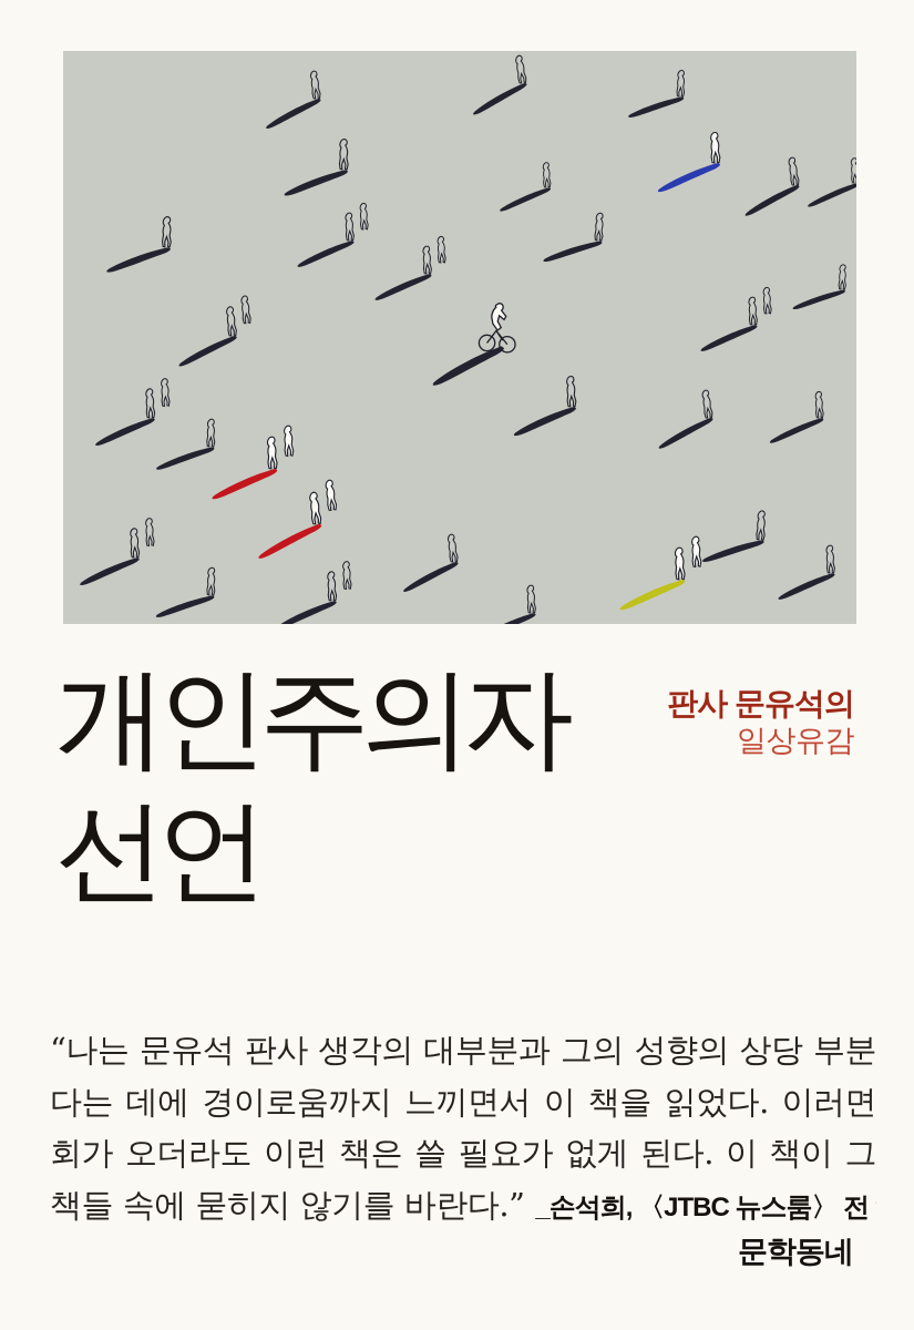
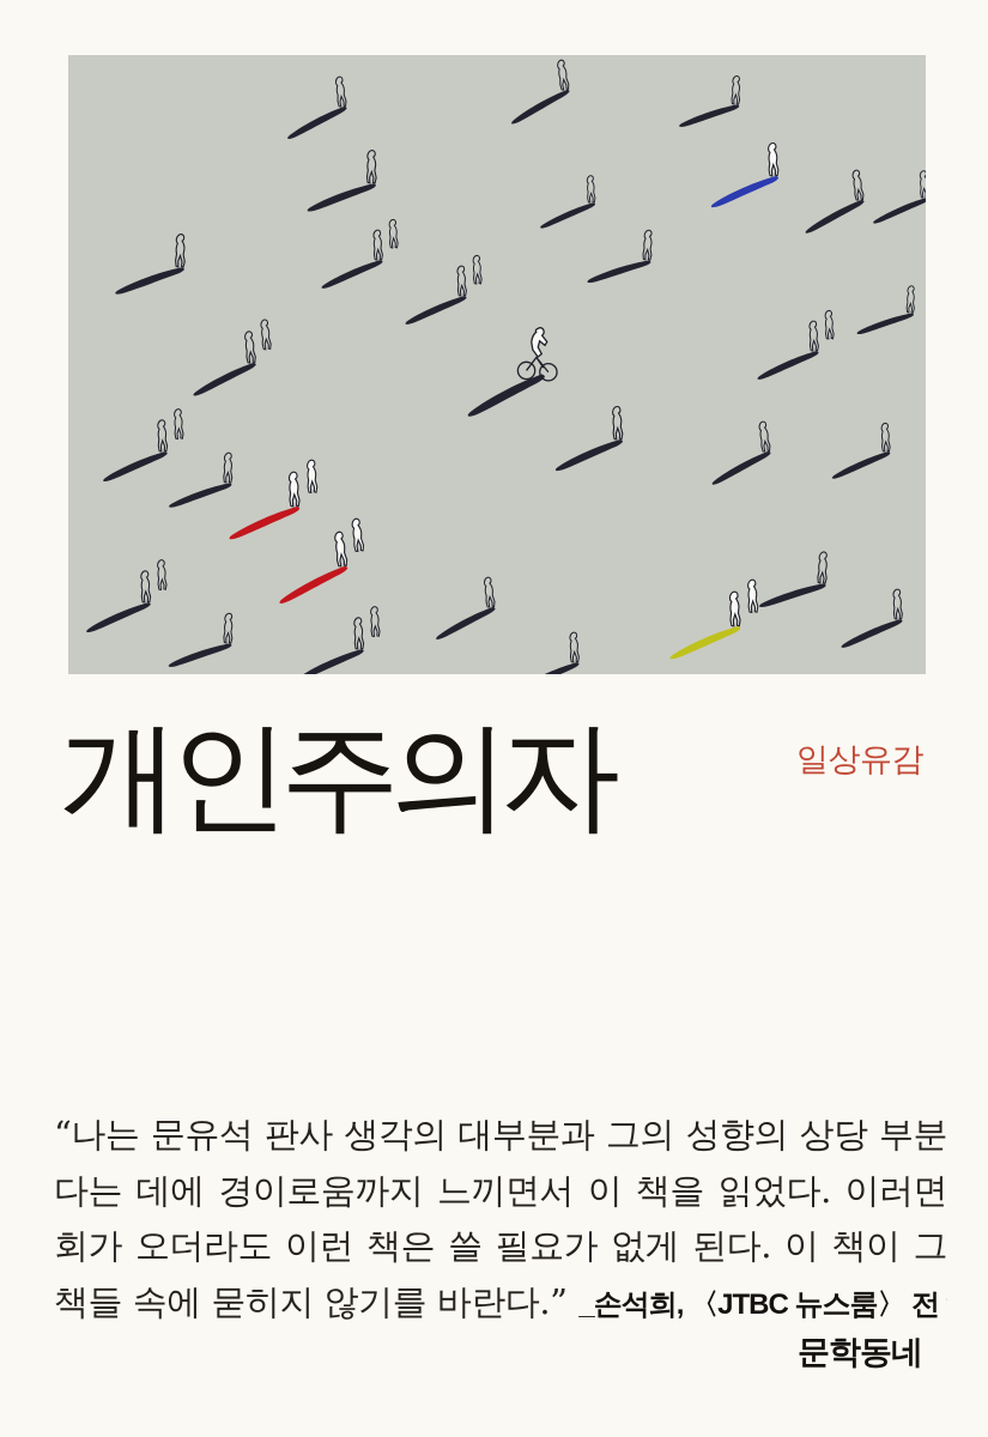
  개인주의자
- 선언
- 판사 문유석의
  일상유감
  “나는 문유석 판사 생각의 대부분과 그의 성향의 상당 부분
  다는 데에 경이로움까지 느끼면서 이 책을 읽었다. 이러면
  회가 오더라도 이런 책은 쓸 필요가 없게 된다. 이 책이 그
  책들 속에 묻히지 않기를 바란다.” _손석희, 〈JTBC 뉴스룸〉 전
  문학동네
